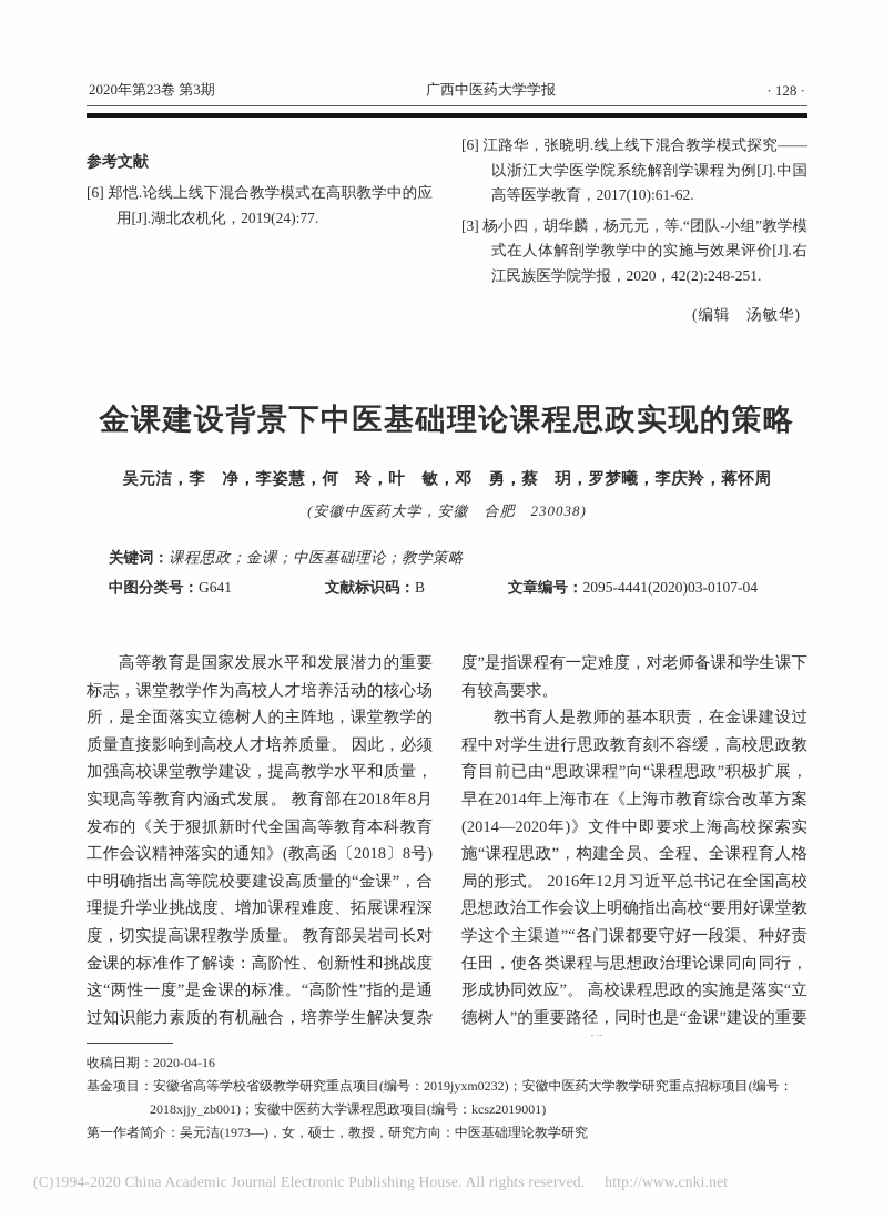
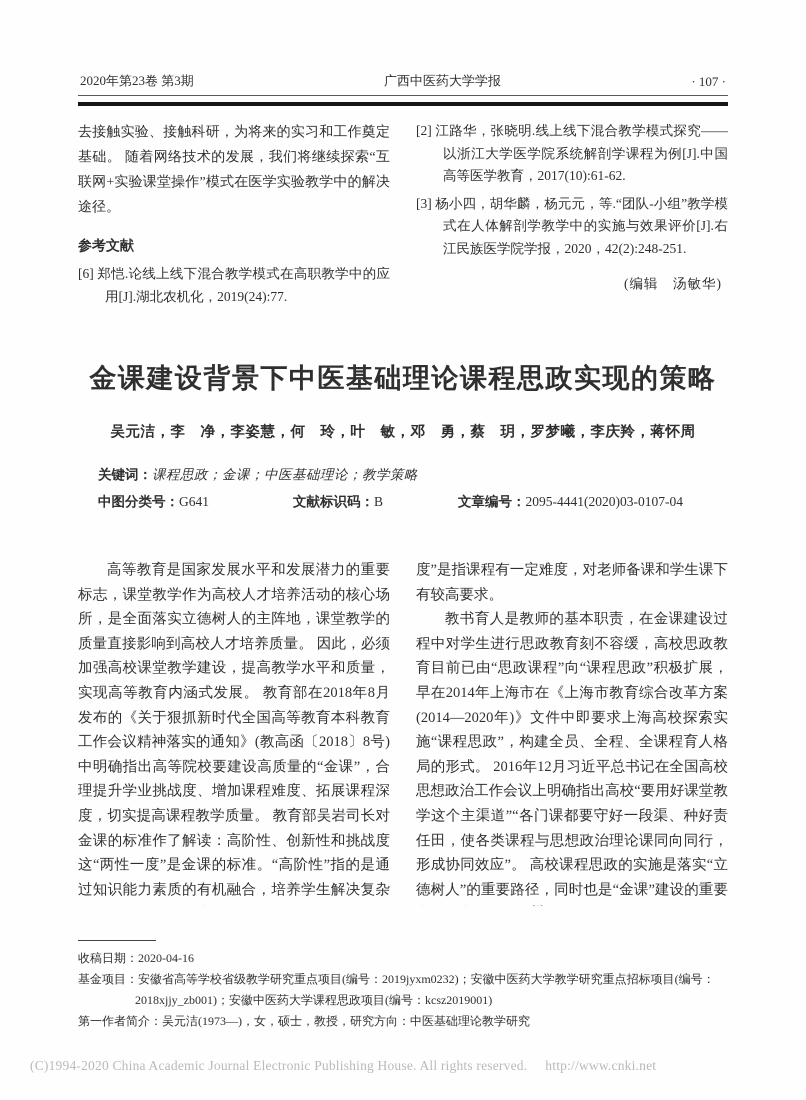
  2020年第23卷 第3期
  广西中医药大学学报
- · 128 ·
+ · 107 ·
+ 去接触实验、接触科研，为将来的实习和工作奠定基础。 随着网络技术的发展，我们将继续探索“互联网+实验课堂操作”模式在医学实验教学中的解决途径。
  参考文献
  [6] 郑恺.论线上线下混合教学模式在高职教学中的应用[J].湖北农机化，2019(24):77.
- [6] 江路华，张晓明.线上线下混合教学模式探究——以浙江大学医学院系统解剖学课程为例[J].中国高等医学教育，2017(10):61-62.
+ [2] 江路华，张晓明.线上线下混合教学模式探究——以浙江大学医学院系统解剖学课程为例[J].中国高等医学教育，2017(10):61-62.
  [3] 杨小四，胡华麟，杨元元，等.“团队-小组”教学模式在人体解剖学教学中的实施与效果评价[J].右江民族医学院学报，2020，42(2):248-251.
  (编辑 汤敏华)
  金课建设背景下中医基础理论课程思政实现的策略
  吴元洁，李 净，李姿慧，何 玲，叶 敏，邓 勇，蔡 玥，罗梦曦，李庆羚，蒋怀周
- (安徽中医药大学，安徽 合肥 230038)
  关键词：课程思政；金课；中医基础理论；教学策略
  中图分类号：G641
  文献标识码：B
  文章编号：2095-4441(2020)03-0107-04
  高等教育是国家发展水平和发展潜力的重要标志，课堂教学作为高校人才培养活动的核心场所，是全面落实立德树人的主阵地，课堂教学的质量直接影响到高校人才培养质量。 因此，必须加强高校课堂教学建设，提高教学水平和质量，实现高等教育内涵式发展。 教育部在2018年8月发布的《关于狠抓新时代全国高等教育本科教育工作会议精神落实的通知》(教高函〔2018〕8号)中明确指出高等院校要建设高质量的“金课”，合理提升学业挑战度、增加课程难度、拓展课程深度，切实提高课程教学质量。 教育部吴岩司长对金课的标准作了解读：高阶性、创新性和挑战度这“两性一度”是金课的标准。“高阶性”指的是通过知识能力素质的有机融合，培养学生解决复杂
  度”是指课程有一定难度，对老师备课和学生课下有较高要求。
  教书育人是教师的基本职责，在金课建设过程中对学生进行思政教育刻不容缓，高校思政教育目前已由“思政课程”向“课程思政”积极扩展，早在2014年上海市在《上海市教育综合改革方案(2014—2020年)》文件中即要求上海高校探索实施“课程思政”，构建全员、全程、全课程育人格局的形式。 2016年12月习近平总书记在全国高校思想政治工作会议上明确指出高校“要用好课堂教学这个主渠道”“各门课都要守好一段渠、种好责任田，使各类课程与思想政治理论课同向同行，形成协同效应”。 高校课程思政的实施是落实“立德树人”的重要路径，同时也是“金课”建设的重要
  收稿日期：2020-04-16
  基金项目：安徽省高等学校省级教学研究重点项目(编号：2019jyxm0232)；安徽中医药大学教学研究重点招标项目(编号：
  2018xjjy_zb001)；安徽中医药大学课程思政项目(编号：kcsz2019001)
  第一作者简介：吴元洁(1973—)，女，硕士，教授，研究方向：中医基础理论教学研究
  (C)1994-2020 China Academic Journal Electronic Publishing House. All rights reserved. http://www.cnki.net
